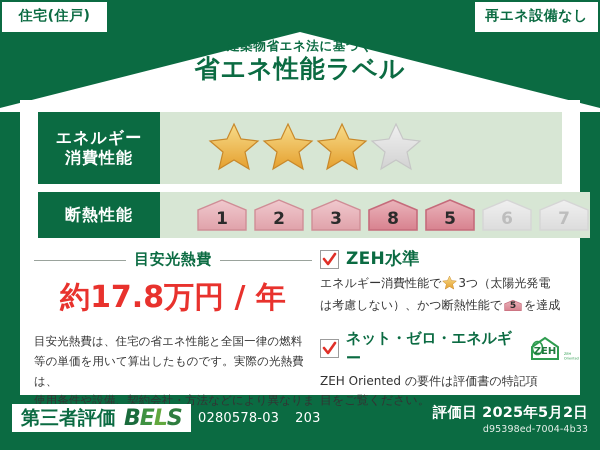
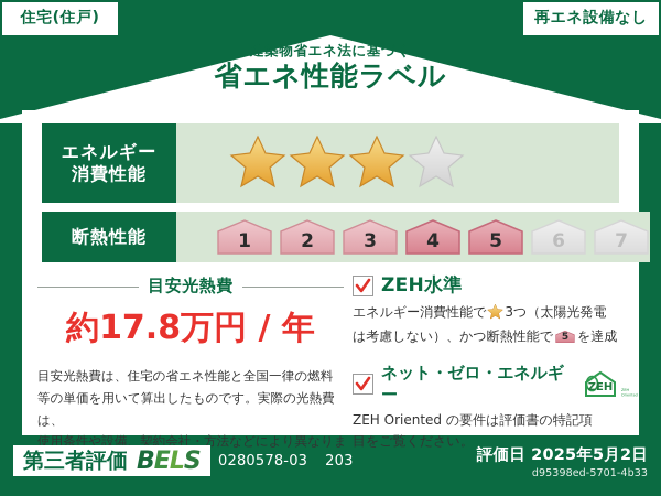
  住宅(住戸)
  再エネ設備なし
  建築物省エネ法に基づく
  省エネ性能ラベル
  エネルギー
  消費性能
  断熱性能
  1
  2
  3
- 8
+ 4
  5
  6
  7
  目安光熱費
  約17.8万円 / 年
  目安光熱費は、住宅の省エネ性能と全国一律の燃料
  等の単価を用いて算出したものです。実際の光熱費は、
  使用条件や設備、契約会社・方法などにより異なりま
  ZEH水準
  エネルギー消費性能で 3つ（太陽光発電
  は考慮しない）、かつ断熱性能で
  5
  を達成
  ネット・ゼロ・エネルギー
  ZEH
  ZEH Oriented の要件は評価書の特記項
  目をご覧ください。
  第三者評価
  BELS
  0280578-03 203
  評価日 2025年5月2日
- d95398ed-7004-4b33
+ d95398ed-5701-4b33
